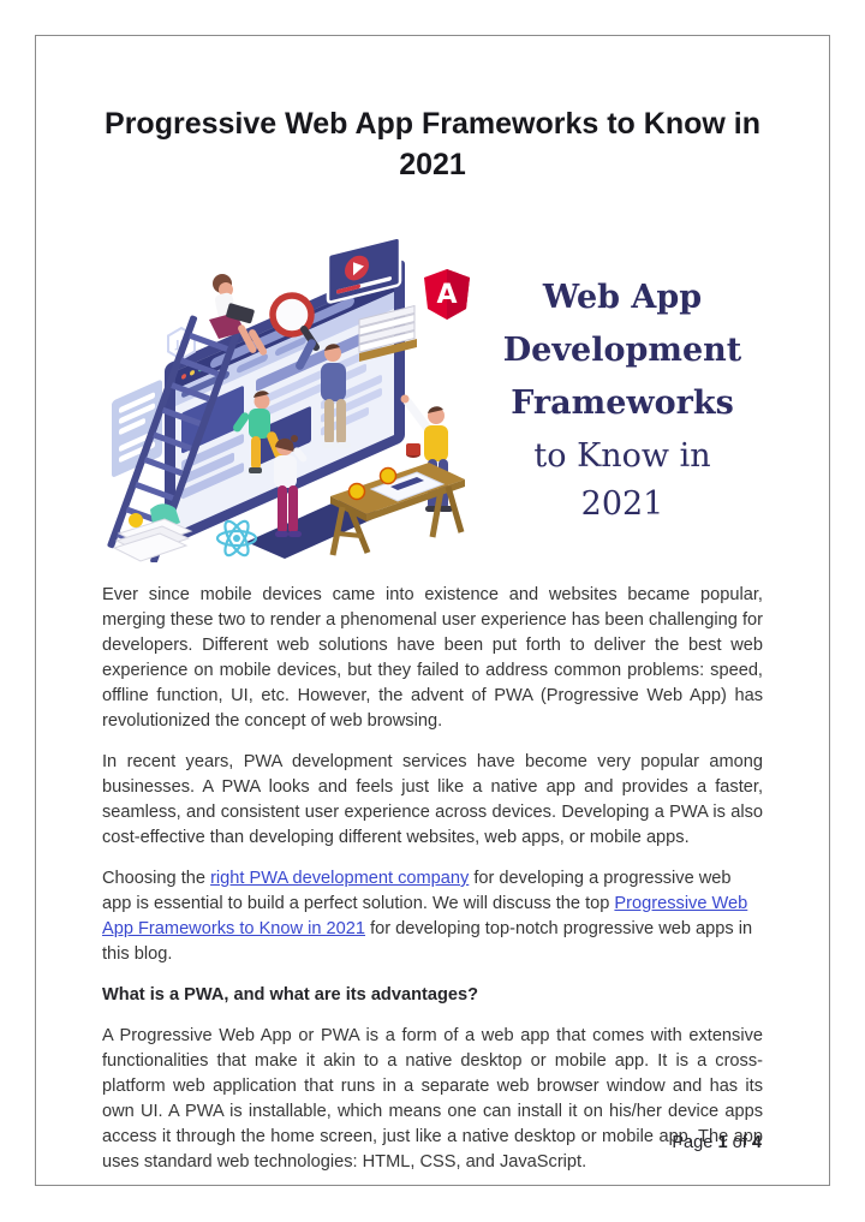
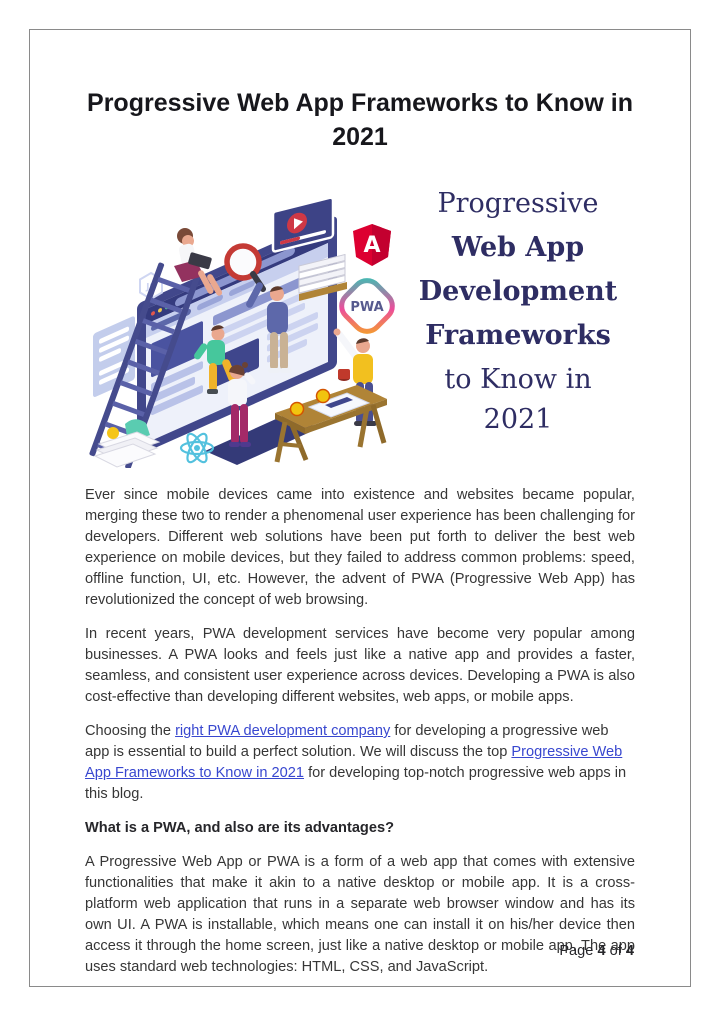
  Progressive Web App Frameworks to Know in 2021
  A
+ PWA
+ Progressive
  Web App
  Development
  Frameworks
  to Know in
  2021
  Ever since mobile devices came into existence and websites became popular, merging these two to render a phenomenal user experience has been challenging for developers. Different web solutions have been put forth to deliver the best web experience on mobile devices, but they failed to address common problems: speed, offline function, UI, etc. However, the advent of PWA (Progressive Web App) has revolutionized the concept of web browsing.
  In recent years, PWA development services have become very popular among businesses. A PWA looks and feels just like a native app and provides a faster, seamless, and consistent user experience across devices. Developing a PWA is also cost-effective than developing different websites, web apps, or mobile apps.
  Choosing the right PWA development company for developing a progressive web app is essential to build a perfect solution. We will discuss the top Progressive Web App Frameworks to Know in 2021 for developing top-notch progressive web apps in this blog.
- What is a PWA, and what are its advantages?
+ What is a PWA, and also are its advantages?
- A Progressive Web App or PWA is a form of a web app that comes with extensive functionalities that make it akin to a native desktop or mobile app. It is a cross-platform web application that runs in a separate web browser window and has its own UI. A PWA is installable, which means one can install it on his/her device apps access it through the home screen, just like a native desktop or mobile app. The app uses standard web technologies: HTML, CSS, and JavaScript.
+ A Progressive Web App or PWA is a form of a web app that comes with extensive functionalities that make it akin to a native desktop or mobile app. It is a cross-platform web application that runs in a separate web browser window and has its own UI. A PWA is installable, which means one can install it on his/her device then access it through the home screen, just like a native desktop or mobile app. The app uses standard web technologies: HTML, CSS, and JavaScript.
- Page 1 of 4
+ Page 4 of 4
